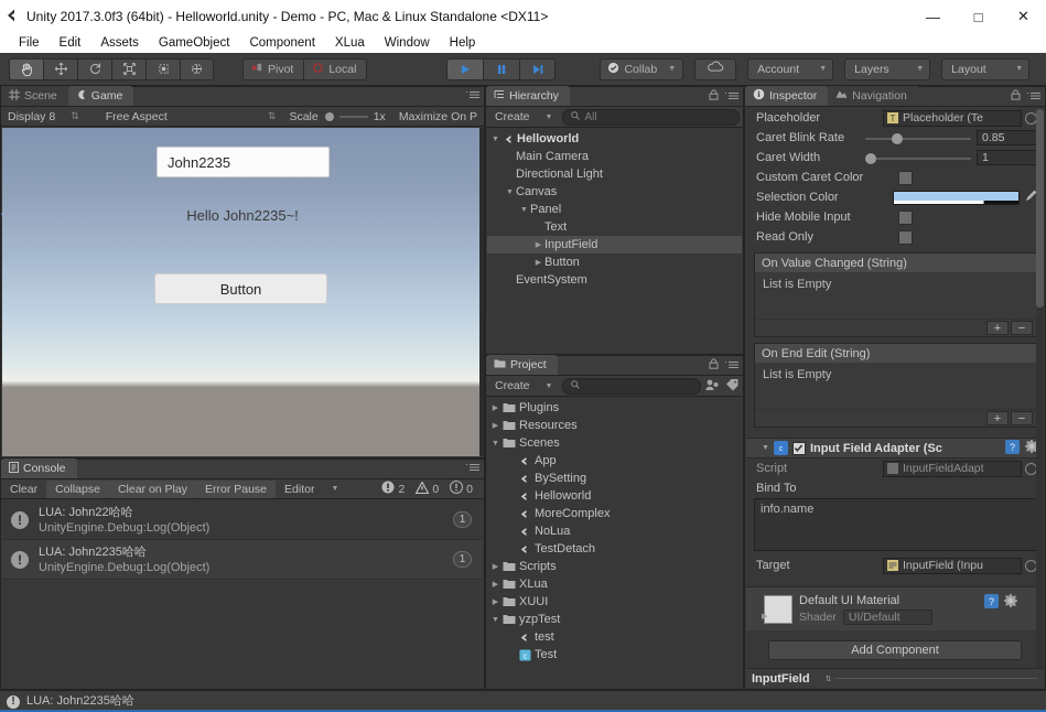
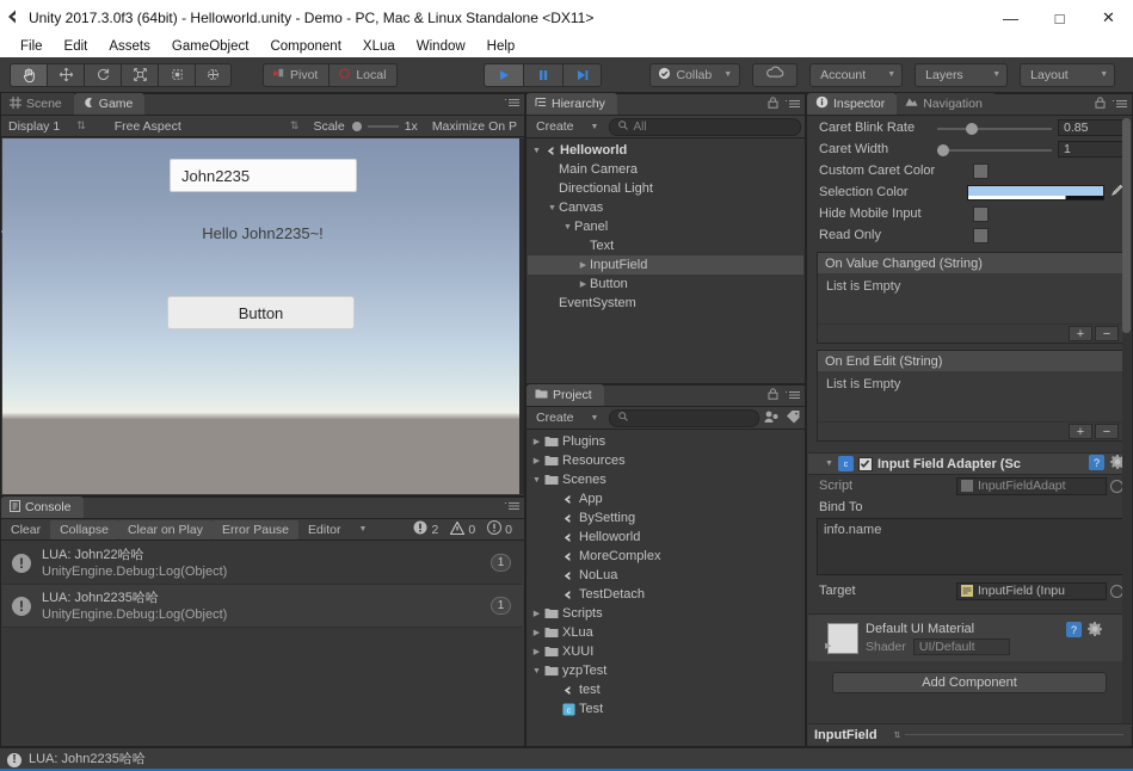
  Unity 2017.3.0f3 (64bit) - Helloworld.unity - Demo - PC, Mac & Linux Standalone <DX11>
  —
  □
  ✕
  File
  Edit
  Assets
  GameObject
  Component
  XLua
  Window
  Help
  Pivot
  Local
  Collab
  Account
  Layers
  Layout
  Scene
  Game
- Display 8
+ Display 1
  ⇅
  Free Aspect
  ⇅
  Scale
  1x
  Maximize On P
  John2235
  Hello John2235~!
  Button
  Console
  Clear
  Collapse
  Clear on Play
  Error Pause
  Editor
  2
  0
  0
  !
  LUA: John22哈哈
  UnityEngine.Debug:Log(Object)
  1
  !
  LUA: John2235哈哈
  UnityEngine.Debug:Log(Object)
  1
  Hierarchy
  Create
  All
  Helloworld
  Main Camera
  Directional Light
  Canvas
  Panel
  Text
  InputField
  Button
  EventSystem
  Project
  Create
  Plugins
  Resources
  Scenes
  App
  BySetting
  Helloworld
  MoreComplex
  NoLua
  TestDetach
  Scripts
  XLua
  XUUI
  yzpTest
  test
  c
  Test
  Inspector
  Navigation
- Placeholder
- T
- Placeholder (Te
  Caret Blink Rate
  0.85
  Caret Width
  1
  Custom Caret Color
  Selection Color
  Hide Mobile Input
  Read Only
  On Value Changed (String)
  List is Empty
  +
  −
  On End Edit (String)
  List is Empty
  +
  −
  Input Field Adapter (Sc
  ?
  Script
  InputFieldAdapt
  Bind To
  info.name
  Target
  InputField (Inpu
  Default UI Material
  Shader
  UI/Default
  ?
  Add Component
  InputField
  !
  LUA: John2235哈哈
